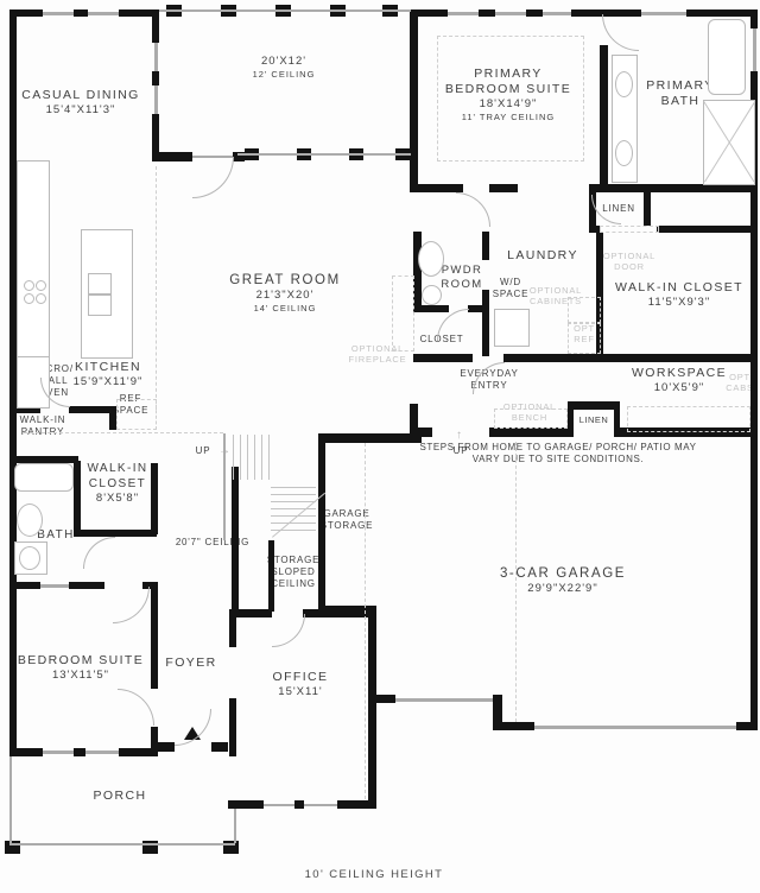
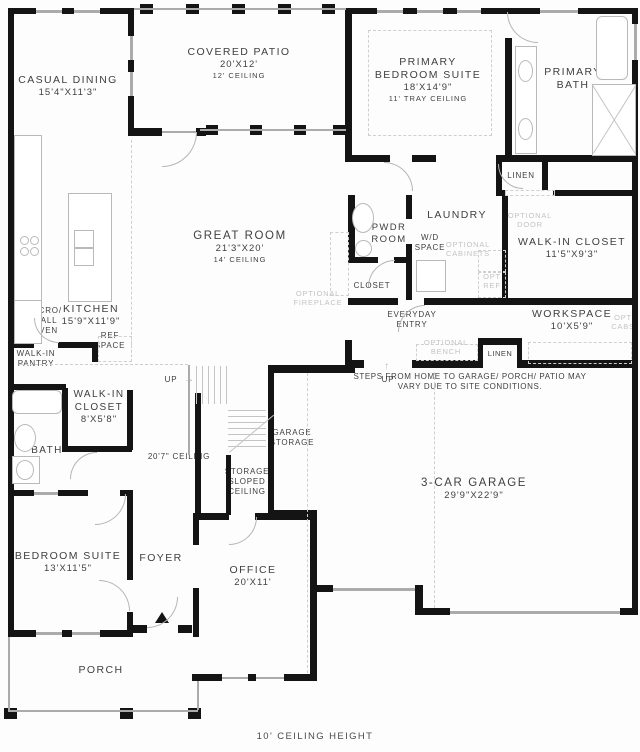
  CASUAL DINING
  15'4"X11'3"
+ COVERED PATIO
  20'X12'
  12' CEILING
  PRIMARY BEDROOM SUITE
  18'X14'9"
  11' TRAY CEILING
  PRIMAR BATH
  LINEN
  OPTIONAL DOOR
  WALK-IN CLOSET
  11'5"X9'3"
  LAUNDRY
  W/D SPACE
  OPTIONAL CABINETS
  OPT REF
  PWDR ROOM
  CLOSET
  GREAT ROOM
  21'3"X20'
  14' CEILING
  OPTIONAL FIREPLACE
  EVERYDAY ENTRY
  OPTIONAL BENCH
  LINEN
  WORKSPACE
  10'X5'9"
  OPT CAB
  STEPS FROM HOME TO GARAGE/ PORCH/ PATIO MAY VARY DUE TO SITE CONDITIONS.
  3-CAR GARAGE
  29'9"X22'9"
  KITCHEN
  15'9"X11'9"
  WALK-IN PANTRY
  REF PACE
  UP
  UP
  ↑
  WALK-IN CLOSET
  8'X5'8"
  BATH
  20'7" CEILG
  GARAGE TORAGE
  TORAGE SLOPED CEILING
  BEDROOM SUITE
  13'X11'5"
  FOYER
  OFFICE
- 15'X11'
+ 20'X11'
  PORCH
  10' CEILING HEIGHT
